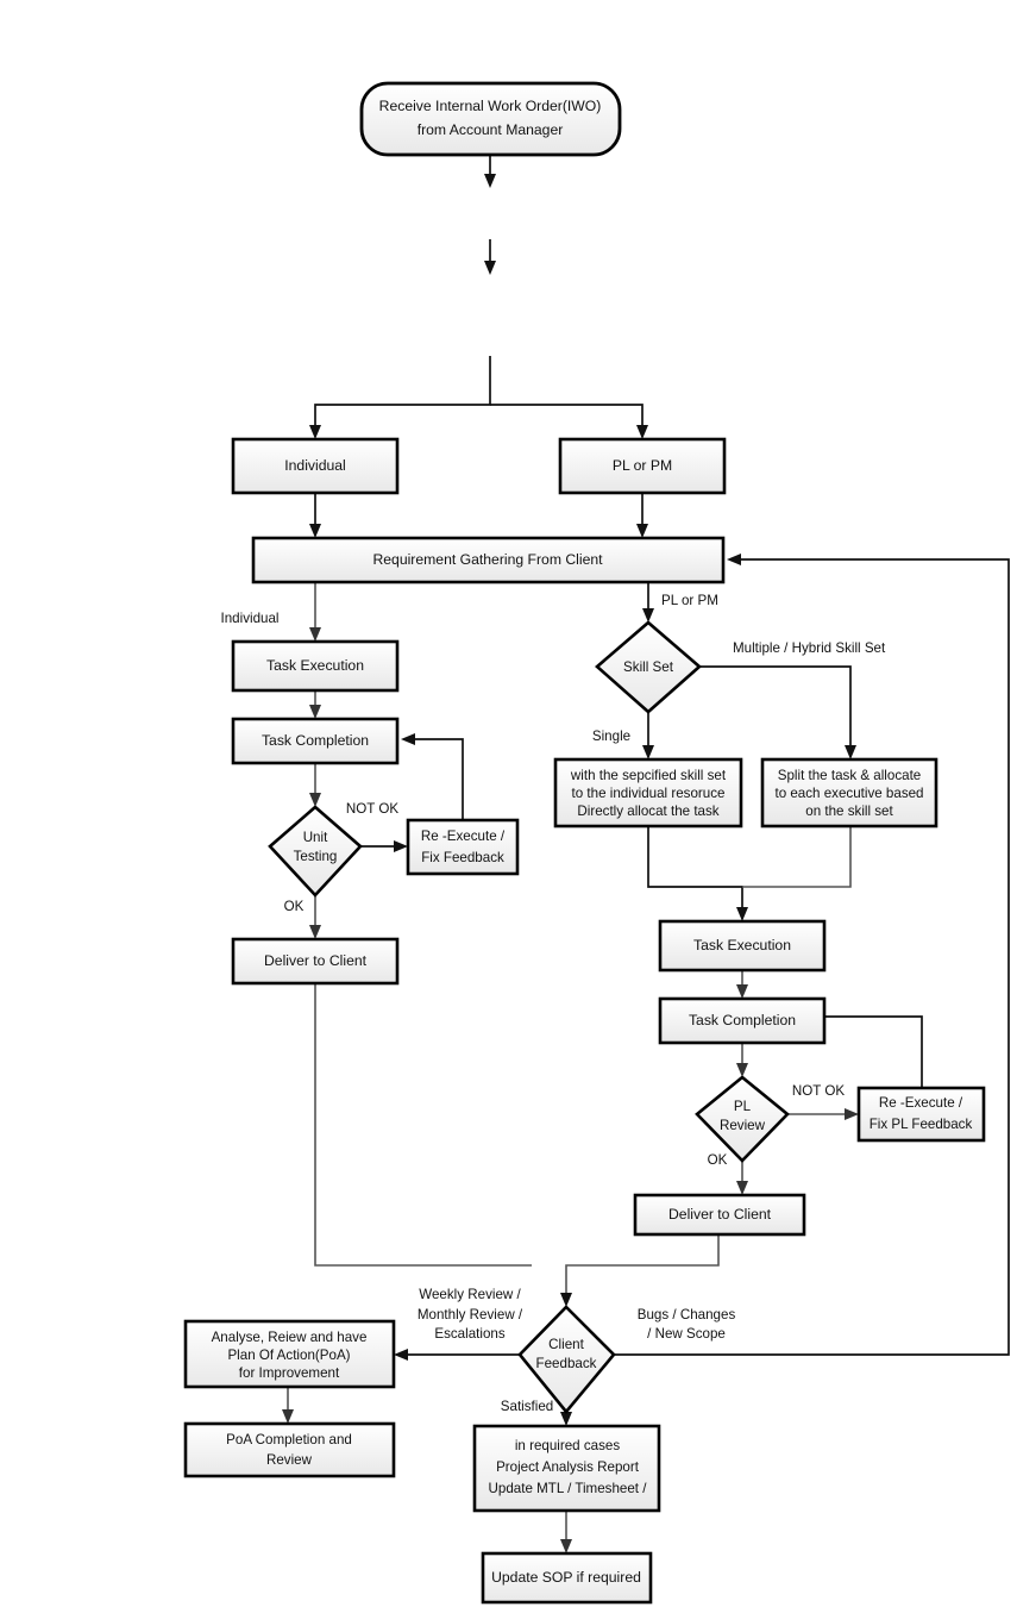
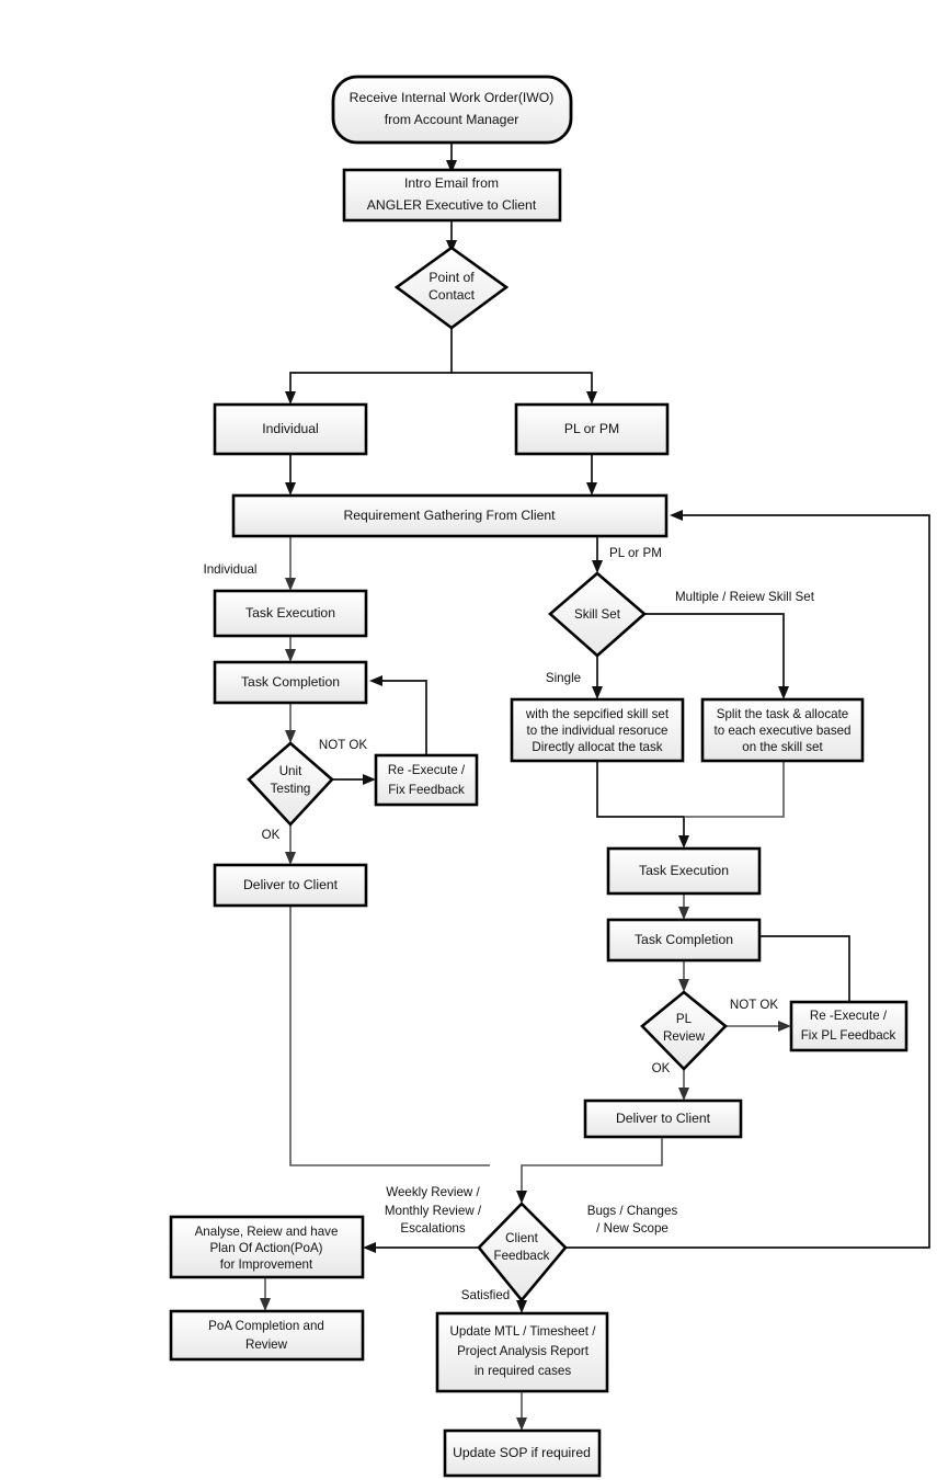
  Receive Internal Work Order(IWO)
  from Account Manager
+ Intro Email from
+ ANGLER Executive to Client
+ Point of
+ Contact
  Individual
  PL or PM
  Requirement Gathering From Client
  Task Execution
  Task Completion
  Unit
  Testing
  Re -Execute /
  Fix Feedback
  Deliver to Client
  Skill Set
  with the sepcified skill set
  to the individual resoruce
  Directly allocat the task
  Split the task & allocate
  to each executive based
  on the skill set
  Task Execution
  Task Completion
  PL
  Review
  Re -Execute /
  Fix PL Feedback
  Deliver to Client
  Client
  Feedback
  Analyse, Reiew and have
  Plan Of Action(PoA)
  for Improvement
  PoA Completion and
  Review
- in required cases
+ Update MTL / Timesheet /
  Project Analysis Report
- Update MTL / Timesheet /
+ in required cases
  Update SOP if required
  Individual
  PL or PM
- Multiple / Hybrid Skill Set
+ Multiple / Reiew Skill Set
  Single
  NOT OK
  OK
  NOT OK
  OK
  Weekly Review /
  Monthly Review /
  Escalations
  Bugs / Changes
  / New Scope
  Satisfied
